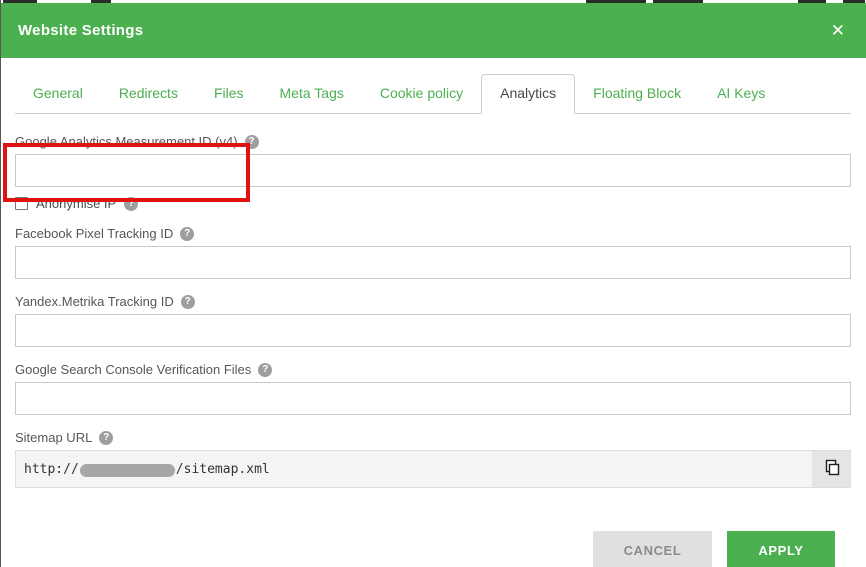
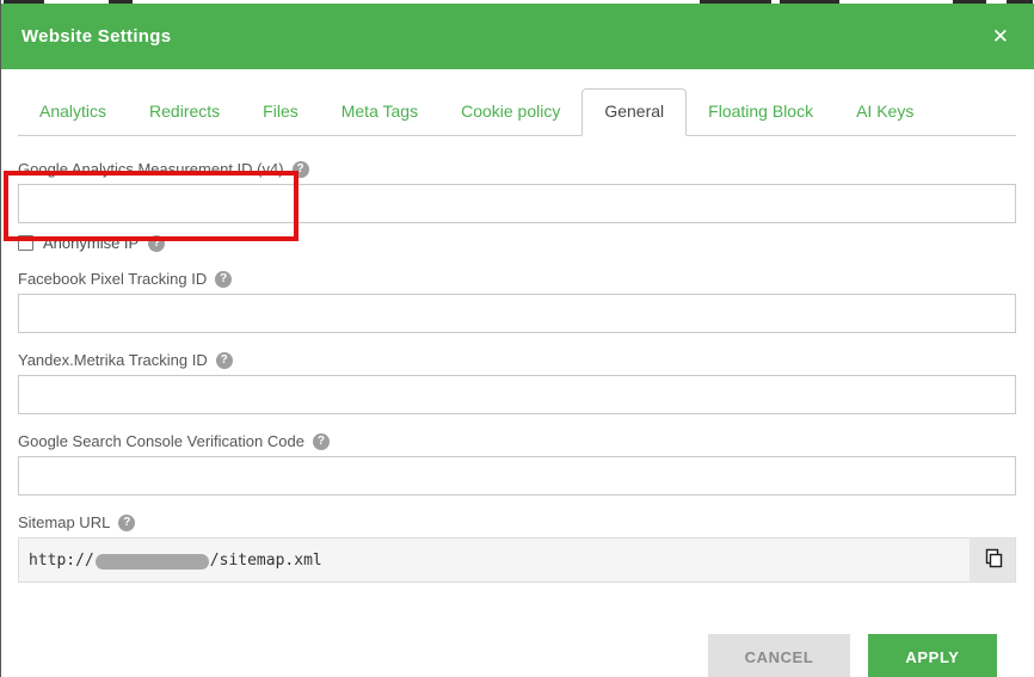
  Website Settings
  ✕
- General
+ Analytics
  Redirects
  Files
  Meta Tags
  Cookie policy
- Analytics
+ General
  Floating Block
  AI Keys
  Google Analytics Measurement ID (v4)
  ?
  Anonymise IP
  ?
  Facebook Pixel Tracking ID
  ?
  Yandex.Metrika Tracking ID
  ?
- Google Search Console Verification Files
+ Google Search Console Verification Code
  ?
  Sitemap URL
  ?
  http://
  /sitemap.xml
  CANCEL
  APPLY
